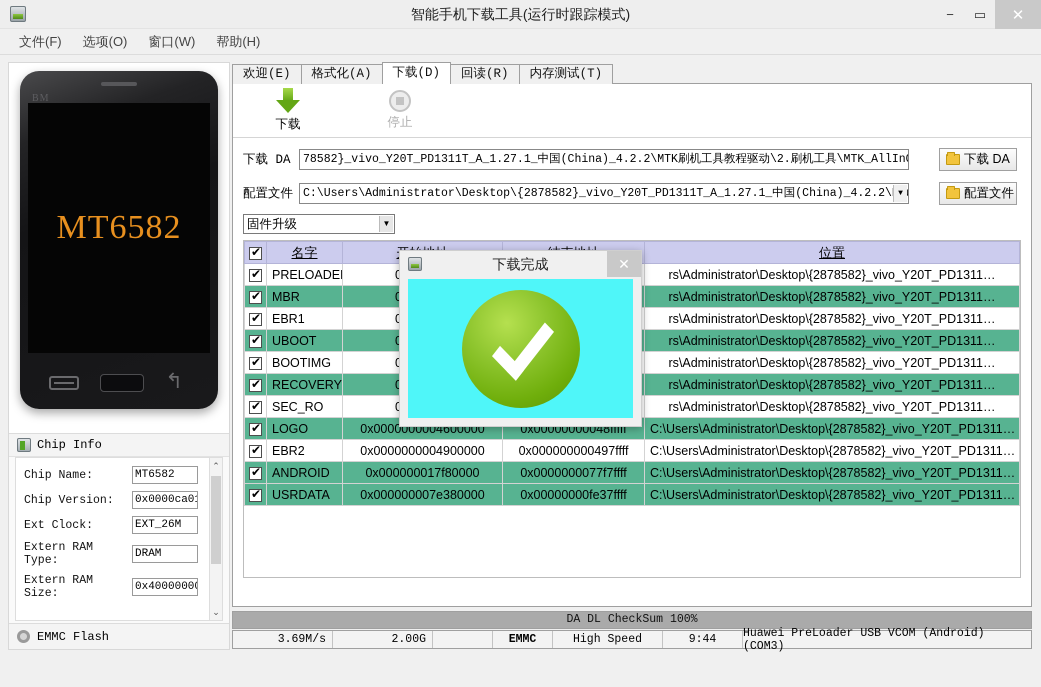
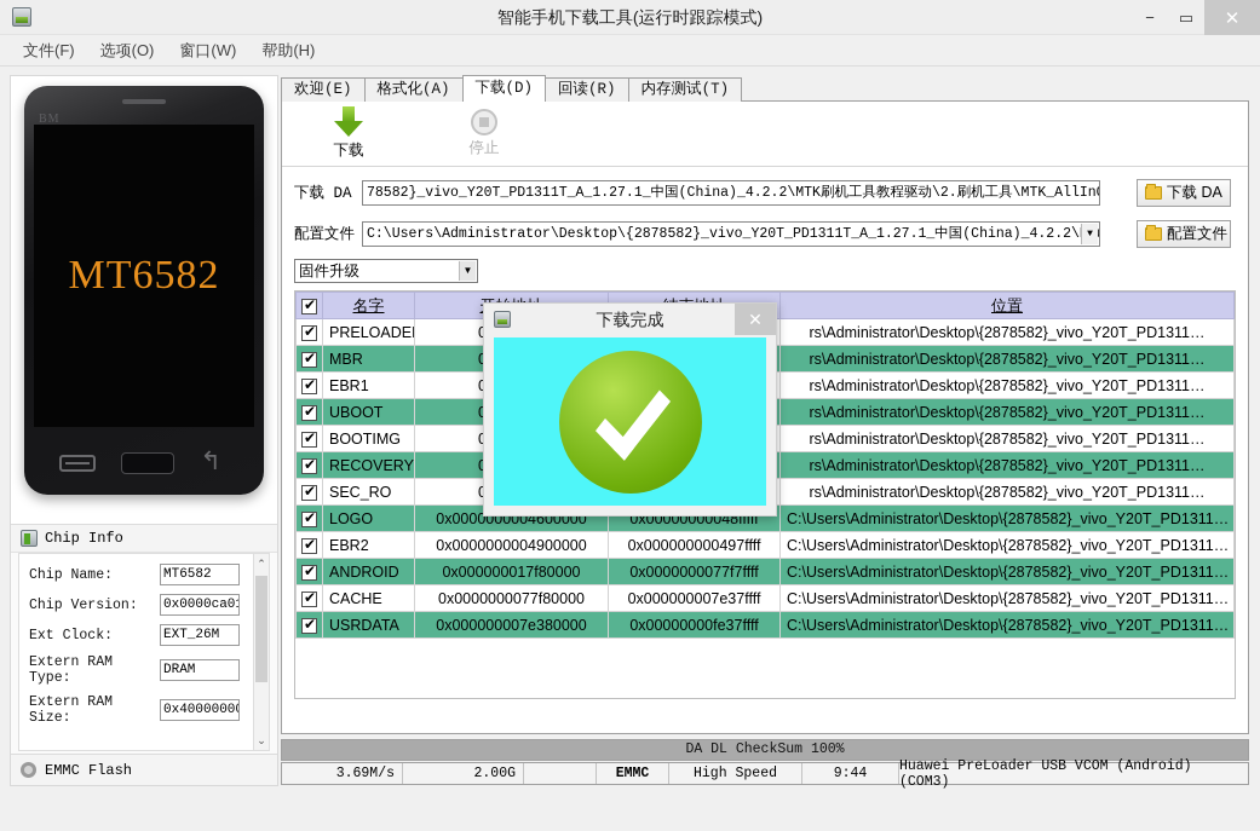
  智能手机下载工具(运行时跟踪模式)
  −
  ▭
  ✕
  文件(F)
  选项(O)
  窗口(W)
  帮助(H)
  BM
  MT6582
  ↰
  Chip Info
  Chip Name:
  MT6582
  Chip Version:
  0x0000ca01
  Ext Clock:
  EXT_26M
  Extern RAM Type:
  DRAM
  Extern RAM Size:
  0x40000000
  ⌃
  ⌄
  EMMC Flash
  欢迎(E)
  格式化(A)
  下载(D)
  回读(R)
  内存测试(T)
  下载
  停止
  下载 DA
  78582}_vivo_Y20T_PD1311T_A_1.27.1_中国(China)_4.2.2\MTK刷机工具教程驱动\2.刷机工具\MTK_AllIn
  下载 DA
  配置文件
  C:\Users\Administrator\Desktop\{2878582}_vivo_Y20T_PD1311T_A_1.27.1_中国(China)_4.2.2\
  ▼
  配置文件
  固件升级
  ▼
  	PRELOADE			rs\Administrator\Desktop\{2878582}_vivo_Y20T_PD1311…
  	MBR			rs\Administrator\Desktop\{2878582}_vivo_Y20T_PD1311…
  	EBR1			rs\Administrator\Desktop\{2878582}_vivo_Y20T_PD1311…
  	UBOOT			rs\Administrator\Desktop\{2878582}_vivo_Y20T_PD1311…
  	BOOTIMG			rs\Administrator\Desktop\{2878582}_vivo_Y20T_PD1311…
  	RECOVERY			rs\Administrator\Desktop\{2878582}_vivo_Y20T_PD1311…
  	SEC_RO			rs\Administrator\Desktop\{2878582}_vivo_Y20T_PD1311…
  	LOGO	0x0000000004600000	0x00000000048fffff	C:\Users\Administrator\Desktop\{2878582}_vivo_Y20T_PD1311…
  	EBR2	0x0000000004900000	0x000000000497ffff	C:\Users\Administrator\Desktop\{2878582}_vivo_Y20T_PD1311…
  	ANDROID	0x000000017f80000	0x0000000077f7ffff	C:\Users\Administrator\Desktop\{2878582}_vivo_Y20T_PD1311…
+ 	CACHE	0x0000000077f80000	0x000000007e37ffff	C:\Users\Administrator\Desktop\{2878582}_vivo_Y20T_PD1311…
  	USRDATA	0x000000007e380000	0x00000000fe37ffff	C:\Users\Administrator\Desktop\{2878582}_vivo_Y20T_PD1311…
  DA DL CheckSum 100%
  3.69M/s
  2.00G
  EMMC
  High Speed
  9:44
  Huawei PreLoader USB VCOM (Android) (COM3)
  下载完成
  ✕
